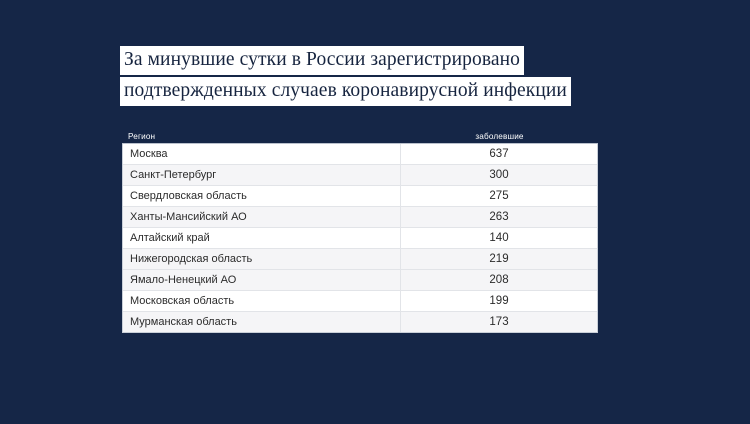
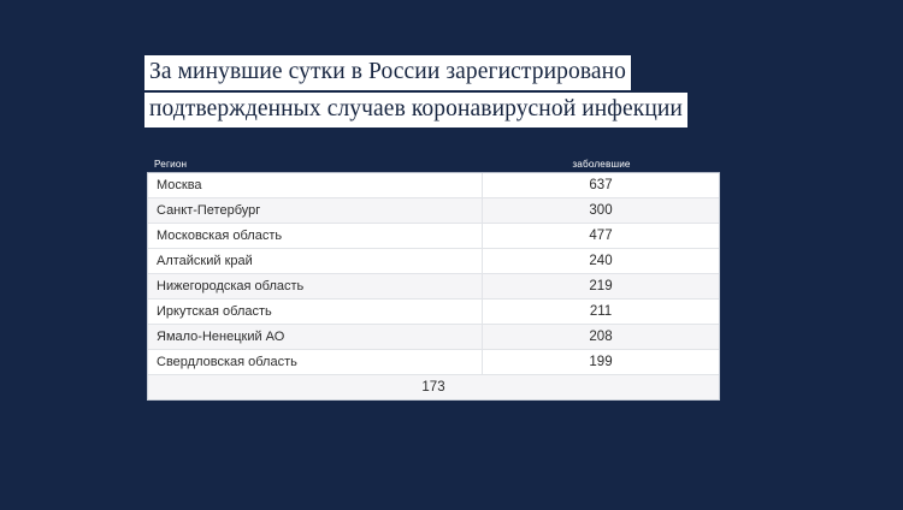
  За минувшие сутки в России зарегистрировано
  подтвержденных случаев коронавирусной инфекции
  Регион
  заболевшие
  Москва
  637
  Санкт-Петербург
  300
- Свердловская область
+ Московская область
- 275
+ 477
- Ханты-Мансийский АО
- 263
  Алтайский край
- 140
+ 240
  Нижегородская область
  219
+ Иркутская область
+ 211
  Ямало-Ненецкий АО
  208
- Московская область
+ Свердловская область
  199
- Мурманская область
  173
